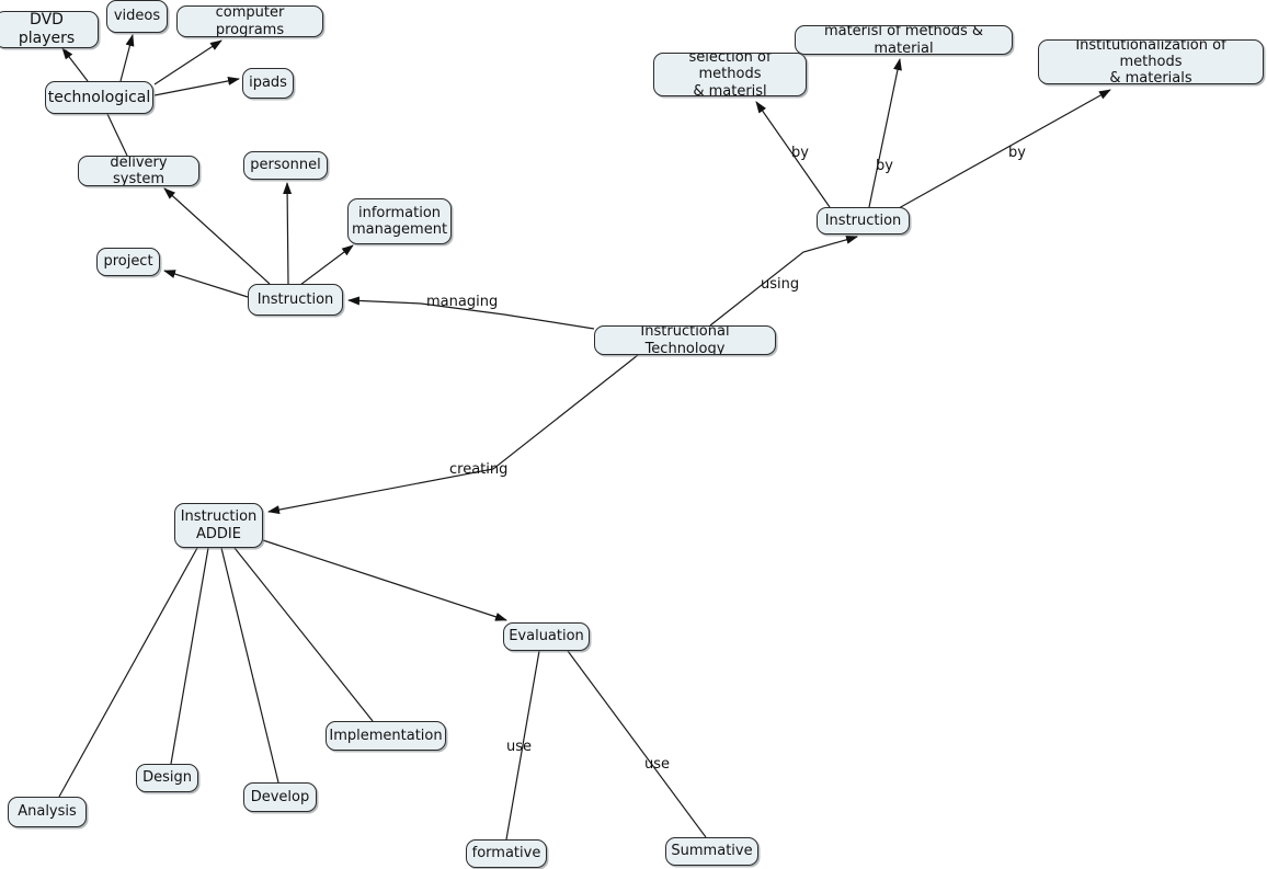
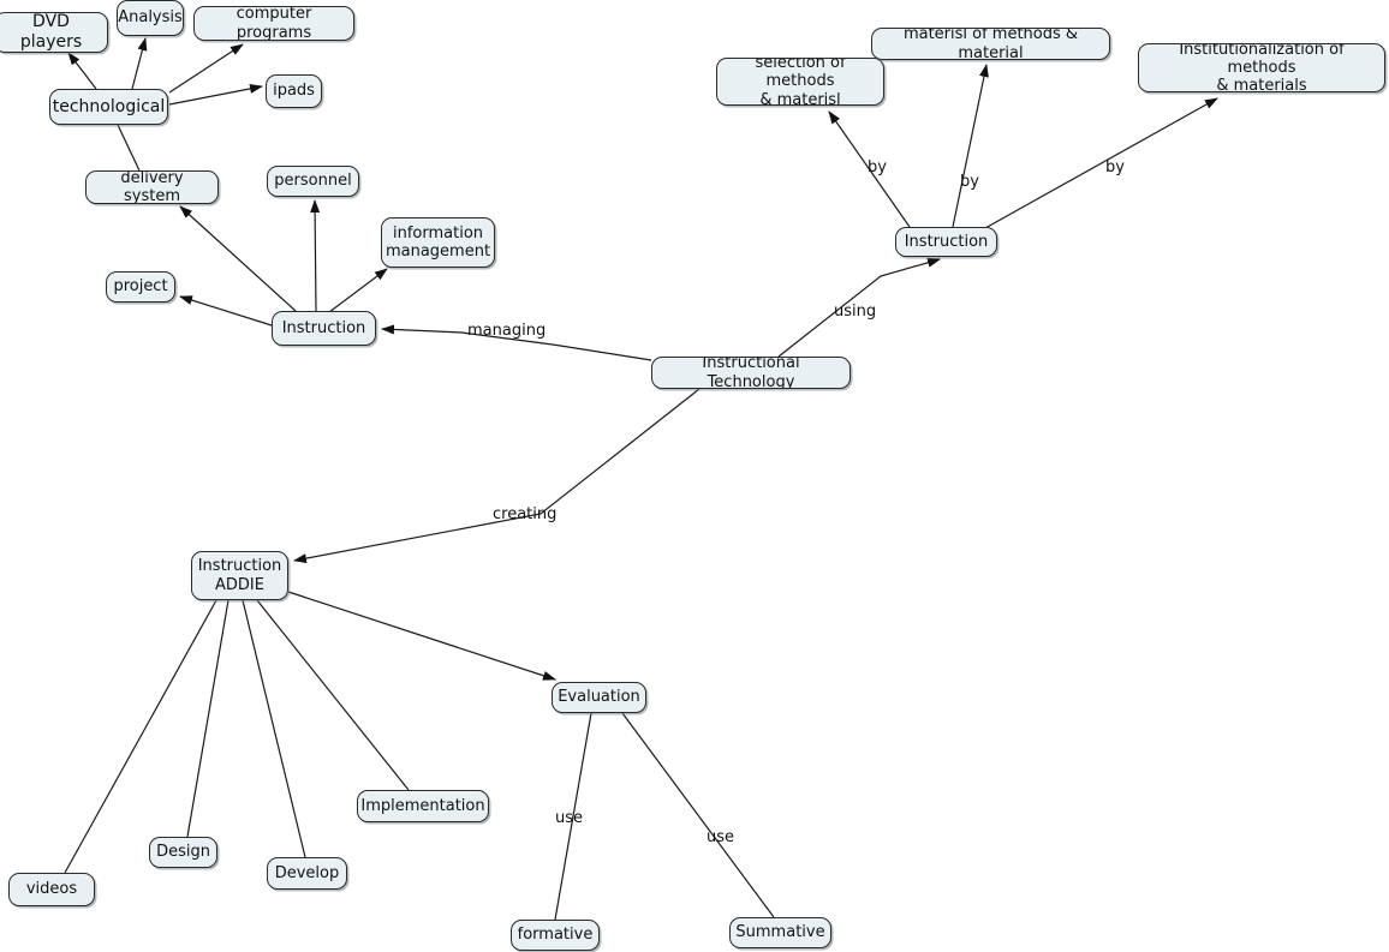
  DVD players
- videos
+ Analysis
  computer programs
  ipads
  technological
  delivery system
  personnel
  information
  management
  project
  Instruction
  Instructional Technology
  selection of methods
  & materisl
  materisl of methods & material
  Institutionalization of methods
  & materials
  Instruction
  Instruction
  ADDIE
  Evaluation
- Analysis
+ videos
  Design
  Develop
  Implementation
  formative
  Summative
  managing
  using
  by
  by
  by
  creating
  use
  use
